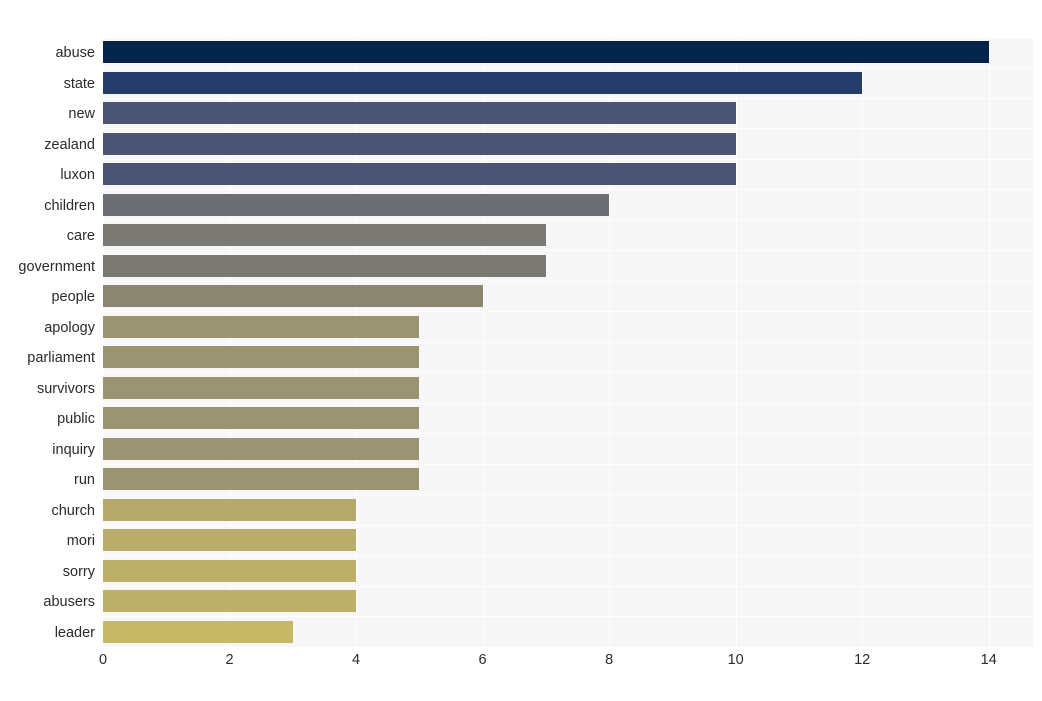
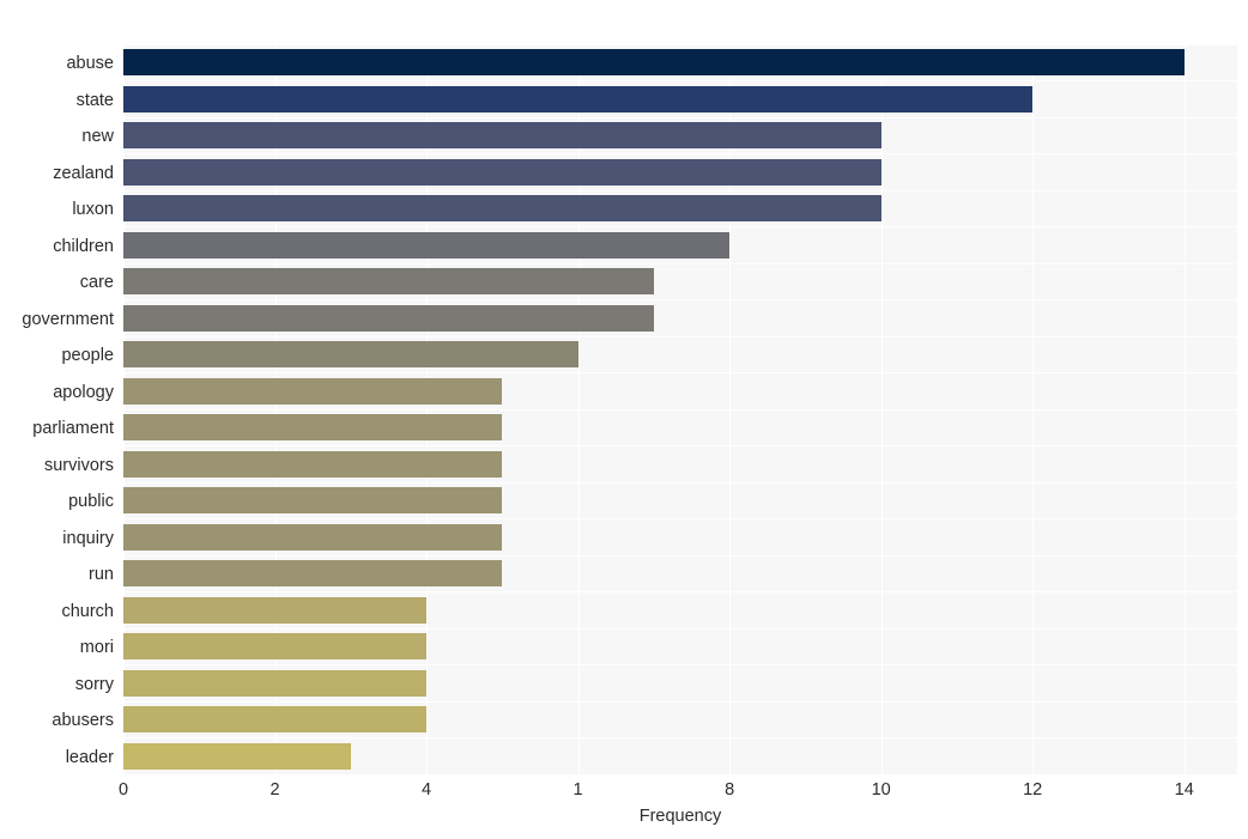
  abuse
  state
  new
  zealand
  luxon
  children
  care
  government
  people
  apology
  parliament
  survivors
  public
  inquiry
  run
  church
  mori
  sorry
  abusers
  leader
  0
  2
  4
- 6
+ 1
  8
  10
  12
  14
+ Frequency
